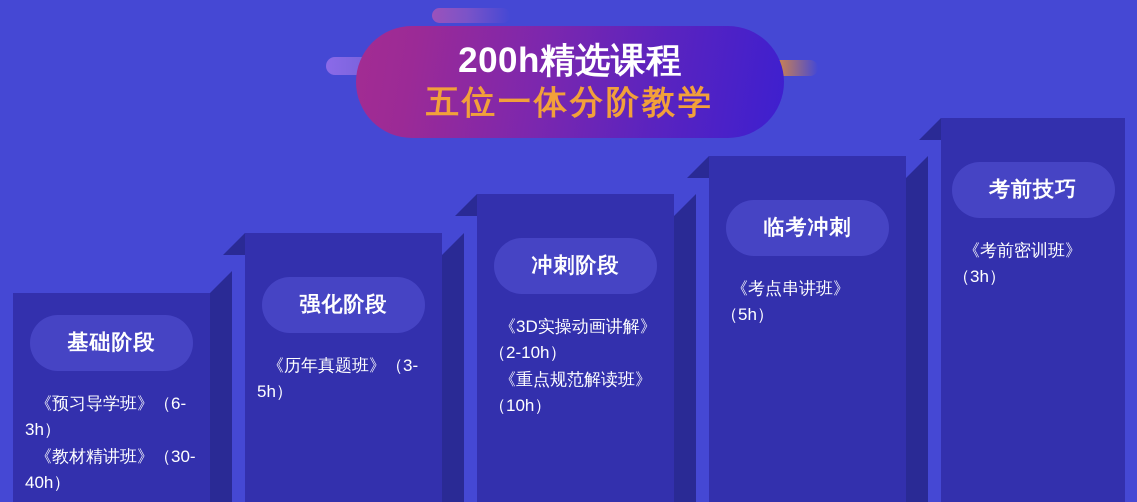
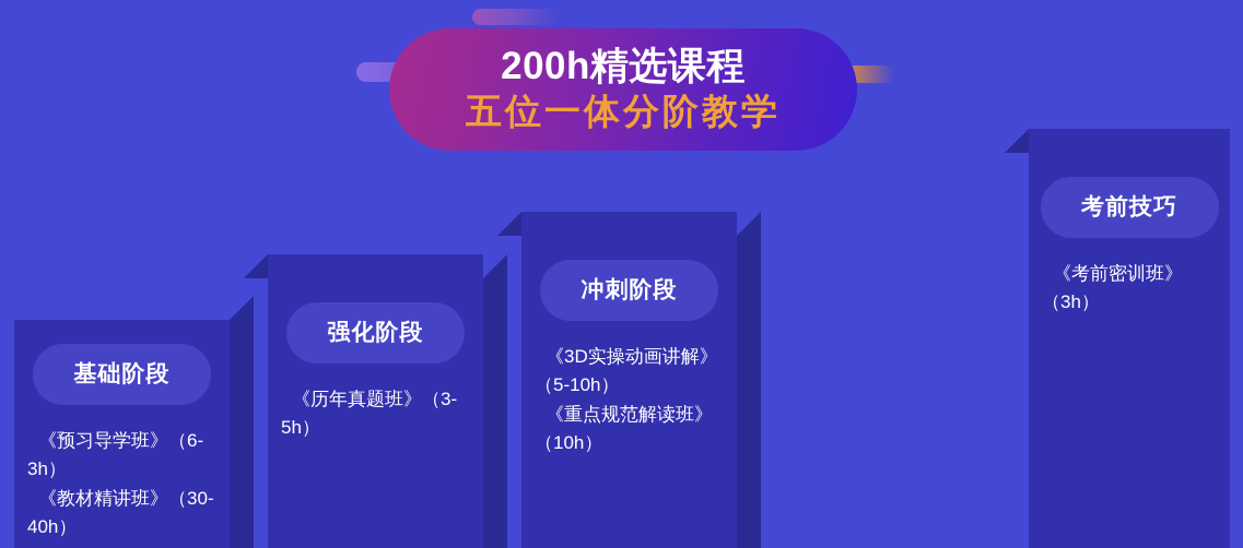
  200h精选课程
  五位一体分阶教学
  基础阶段
  《预习导学班》（6-3h）
  《教材精讲班》（30-40h）
  强化阶段
  《历年真题班》（3-5h）
  冲刺阶段
- 《3D实操动画讲解》（2-10h）
+ 《3D实操动画讲解》（5-10h）
  《重点规范解读班》（10h）
- 临考冲刺
- 《考点串讲班》（5h）
  考前技巧
  《考前密训班》（3h）
